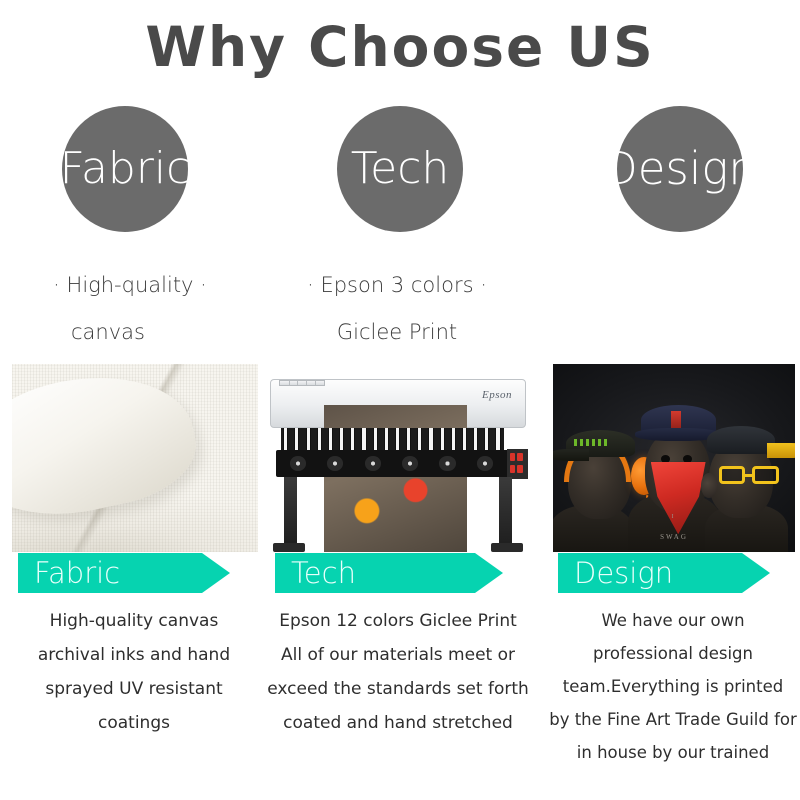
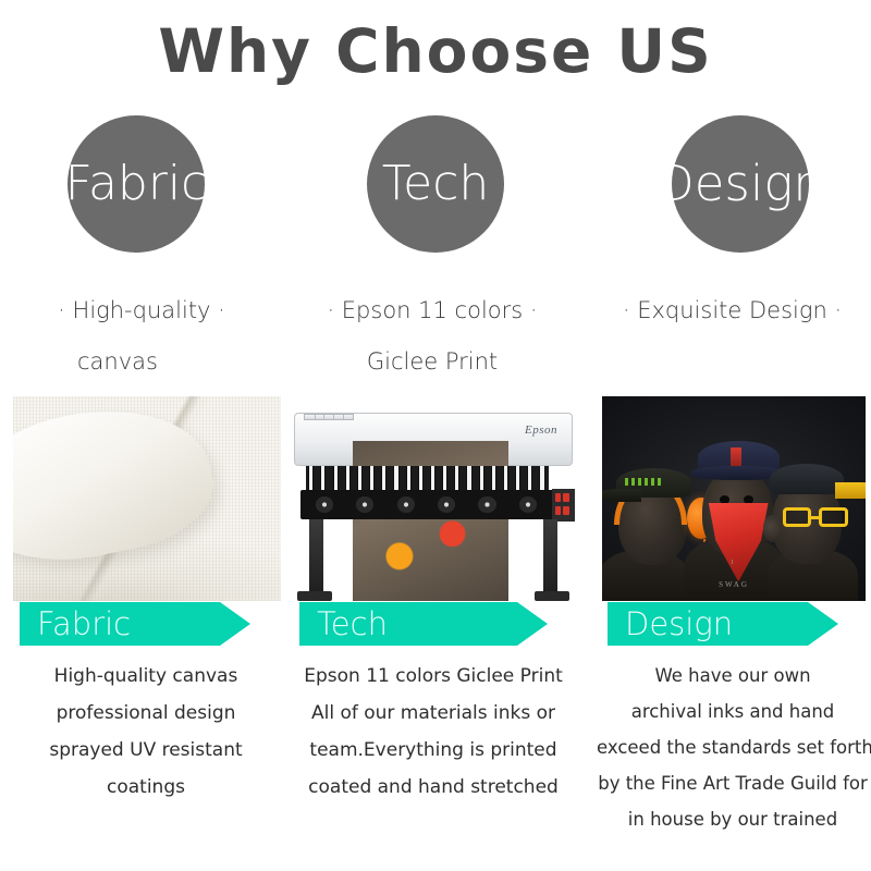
  Why Choose US
  Fabric
  Tech
  Design
  · High-quality ·
  canvas
- · Epson 3 colors ·
+ · Epson 11 colors ·
  Giclee Print
+ · Exquisite Design ·
  Epson
  SWAG
  Fabric
  Tech
  Design
  High-quality canvas
- archival inks and hand
+ professional design
  sprayed UV resistant
  coatings
- Epson 12 colors Giclee Print
+ Epson 11 colors Giclee Print
- All of our materials meet or
+ All of our materials inks or
- exceed the standards set forth
+ team.Everything is printed
  coated and hand stretched
  We have our own
- professional design
+ archival inks and hand
- team.Everything is printed
+ exceed the standards set forth
  by the Fine Art Trade Guild for
  in house by our trained
